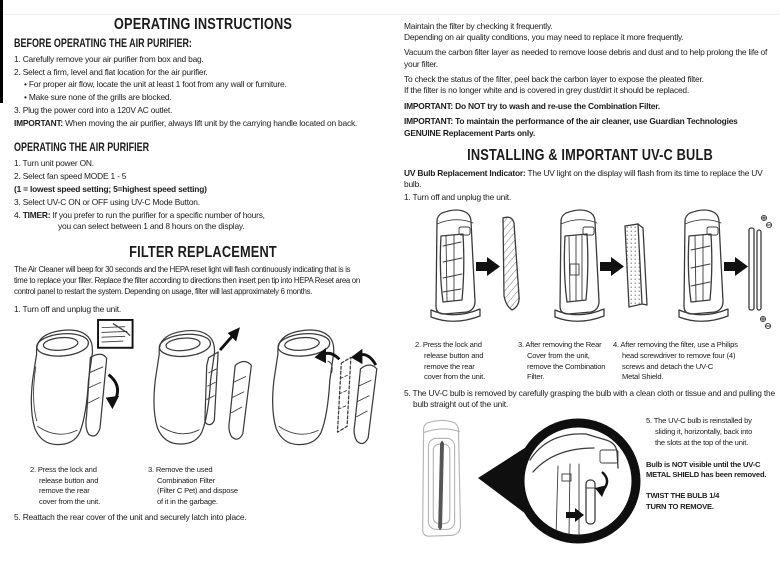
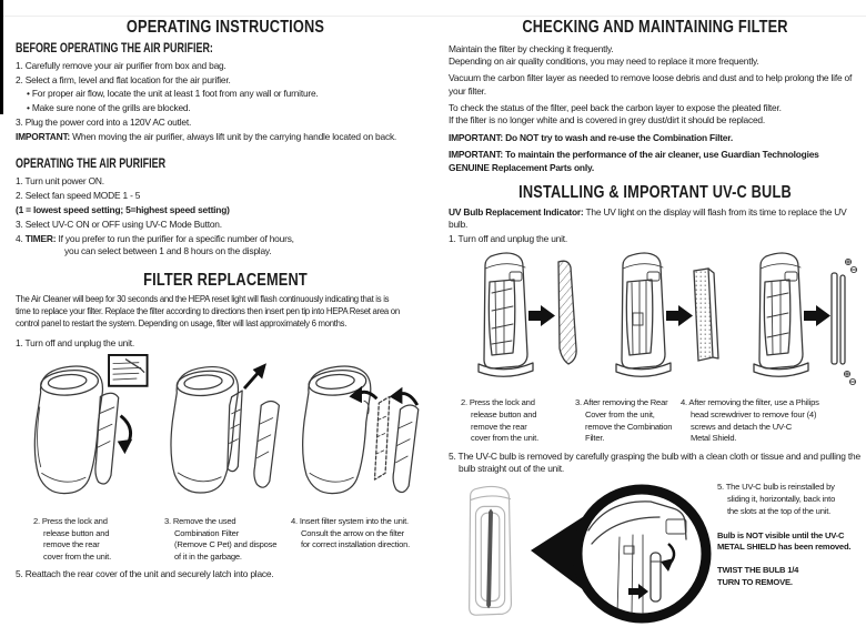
  OPERATING INSTRUCTIONS
  BEFORE OPERATING THE AIR PURIFIER:
  1. Carefully remove your air purifier from box and bag.
  2. Select a firm, level and flat location for the air purifier.
  • For proper air flow, locate the unit at least 1 foot from any wall or furniture.
  • Make sure none of the grills are blocked.
  3. Plug the power cord into a 120V AC outlet.
  IMPORTANT: When moving the air purifier, always lift unit by the carrying handle located on back.
  OPERATING THE AIR PURIFIER
  1. Turn unit power ON.
  2. Select fan speed MODE 1 - 5
  (1 = lowest speed setting; 5=highest speed setting)
  3. Select UV-C ON or OFF using UV-C Mode Button.
  4. TIMER: If you prefer to run the purifier for a specific number of hours,
  you can select between 1 and 8 hours on the display.
  FILTER REPLACEMENT
  The Air Cleaner will beep for 30 seconds and the HEPA reset light will flash continuously indicating that is is time to replace your filter. Replace the filter according to directions then insert pen tip into HEPA Reset area on control panel to restart the system. Depending on usage, filter will last approximately 6 months.
  1. Turn off and unplug the unit.
  2. Press the lock and
  release button and
  remove the rear
  cover from the unit.
  3. Remove the used
  Combination Filter
- (Filter C Pet) and dispose
+ (Remove C Pet) and dispose
  of it in the garbage.
+ 4. Insert filter system into the unit.
+ Consult the arrow on the filter
+ for correct installation direction.
  5. Reattach the rear cover of the unit and securely latch into place.
+ CHECKING AND MAINTAINING FILTER
  Maintain the filter by checking it frequently.
  Depending on air quality conditions, you may need to replace it more frequently.
  Vacuum the carbon filter layer as needed to remove loose debris and dust and to help prolong the life of your filter.
  To check the status of the filter, peel back the carbon layer to expose the pleated filter.
  If the filter is no longer white and is covered in grey dust/dirt it should be replaced.
  IMPORTANT: Do NOT try to wash and re-use the Combination Filter.
  IMPORTANT: To maintain the performance of the air cleaner, use Guardian Technologies GENUINE Replacement Parts only.
  INSTALLING & IMPORTANT UV-C BULB
  UV Bulb Replacement Indicator: The UV light on the display will flash from its time to replace the UV bulb.
  1. Turn off and unplug the unit.
  2. Press the lock and
  release button and
  remove the rear
  cover from the unit.
  3. After removing the Rear
  Cover from the unit,
  remove the Combination
  Filter.
  4. After removing the filter, use a Philips
  head screwdriver to remove four (4)
  screws and detach the UV-C
  Metal Shield.
  5. The UV-C bulb is removed by carefully grasping the bulb with a clean cloth or tissue and and pulling the bulb straight out of the unit.
  5. The UV-C bulb is reinstalled by
  sliding it, horizontally, back into
  the slots at the top of the unit.
  Bulb is NOT visible until the UV-C
  METAL SHIELD has been removed.
  TWIST THE BULB 1/4
  TURN TO REMOVE.
